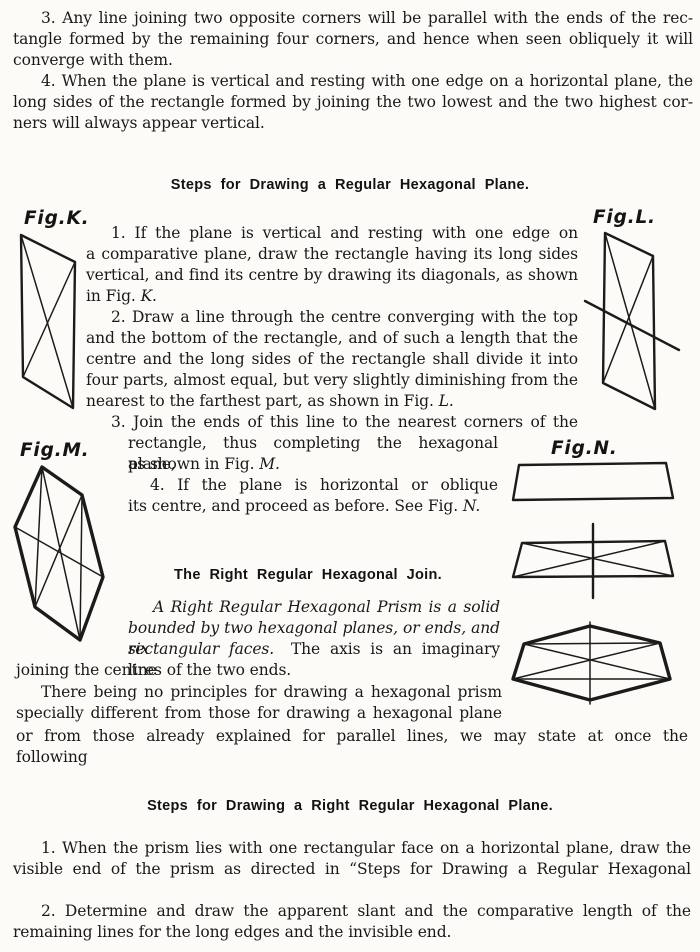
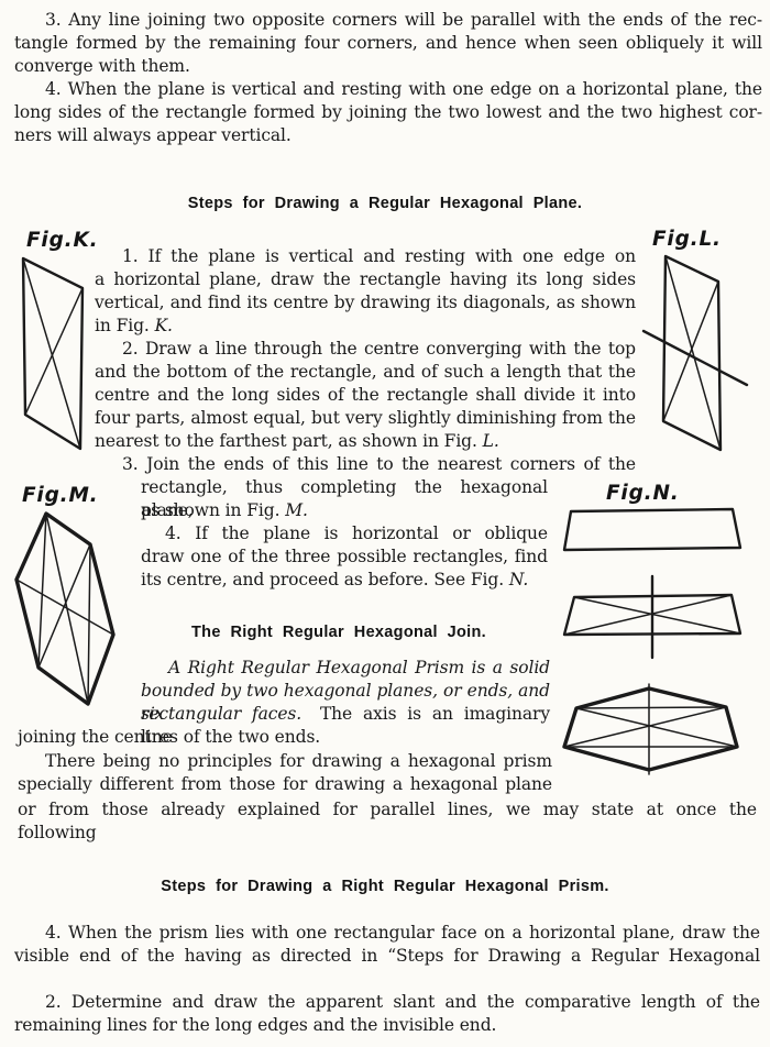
  3. Any line joining two opposite corners will be parallel with the ends of the rec-
  tangle formed by the remaining four corners, and hence when seen obliquely it will
  converge with them.
  4. When the plane is vertical and resting with one edge on a horizontal plane, the
  long sides of the rectangle formed by joining the two lowest and the two highest cor-
  ners will always appear vertical.
  Steps for Drawing a Regular Hexagonal Plane.
  Fig.K.
  Fig.L.
  1. If the plane is vertical and resting with one edge on
- a comparative plane, draw the rectangle having its long sides
+ a horizontal plane, draw the rectangle having its long sides
  vertical, and find its centre by drawing its diagonals, as shown
  in Fig. K.
  2. Draw a line through the centre converging with the top
  and the bottom of the rectangle, and of such a length that the
  centre and the long sides of the rectangle shall divide it into
  four parts, almost equal, but very slightly diminishing from the
  nearest to the farthest part, as shown in Fig. L.
  3. Join the ends of this line to the nearest corners of the
  rectangle, thus completing the hexagonal plane,
  as shown in Fig. M.
  4. If the plane is horizontal or oblique
+ draw one of the three possible rectangles, find
  its centre, and proceed as before. See Fig. N.
  Fig.M.
  Fig.N.
  The Right Regular Hexagonal Join.
  A Right Regular Hexagonal Prism is a solid
  bounded by two hexagonal planes, or ends, and six
  rectangular faces. The axis is an imaginary line
  joining the centres of the two ends.
  There being no principles for drawing a hexagonal prism
  specially different from those for drawing a hexagonal plane
  or from those already explained for parallel lines, we may state at once the
  following
- Steps for Drawing a Right Regular Hexagonal Plane.
+ Steps for Drawing a Right Regular Hexagonal Prism.
- 1. When the prism lies with one rectangular face on a horizontal plane, draw the
+ 4. When the prism lies with one rectangular face on a horizontal plane, draw the
- visible end of the prism as directed in “Steps for Drawing a Regular Hexagonal
+ visible end of the having as directed in “Steps for Drawing a Regular Hexagonal
  2. Determine and draw the apparent slant and the comparative length of the
  remaining lines for the long edges and the invisible end.
